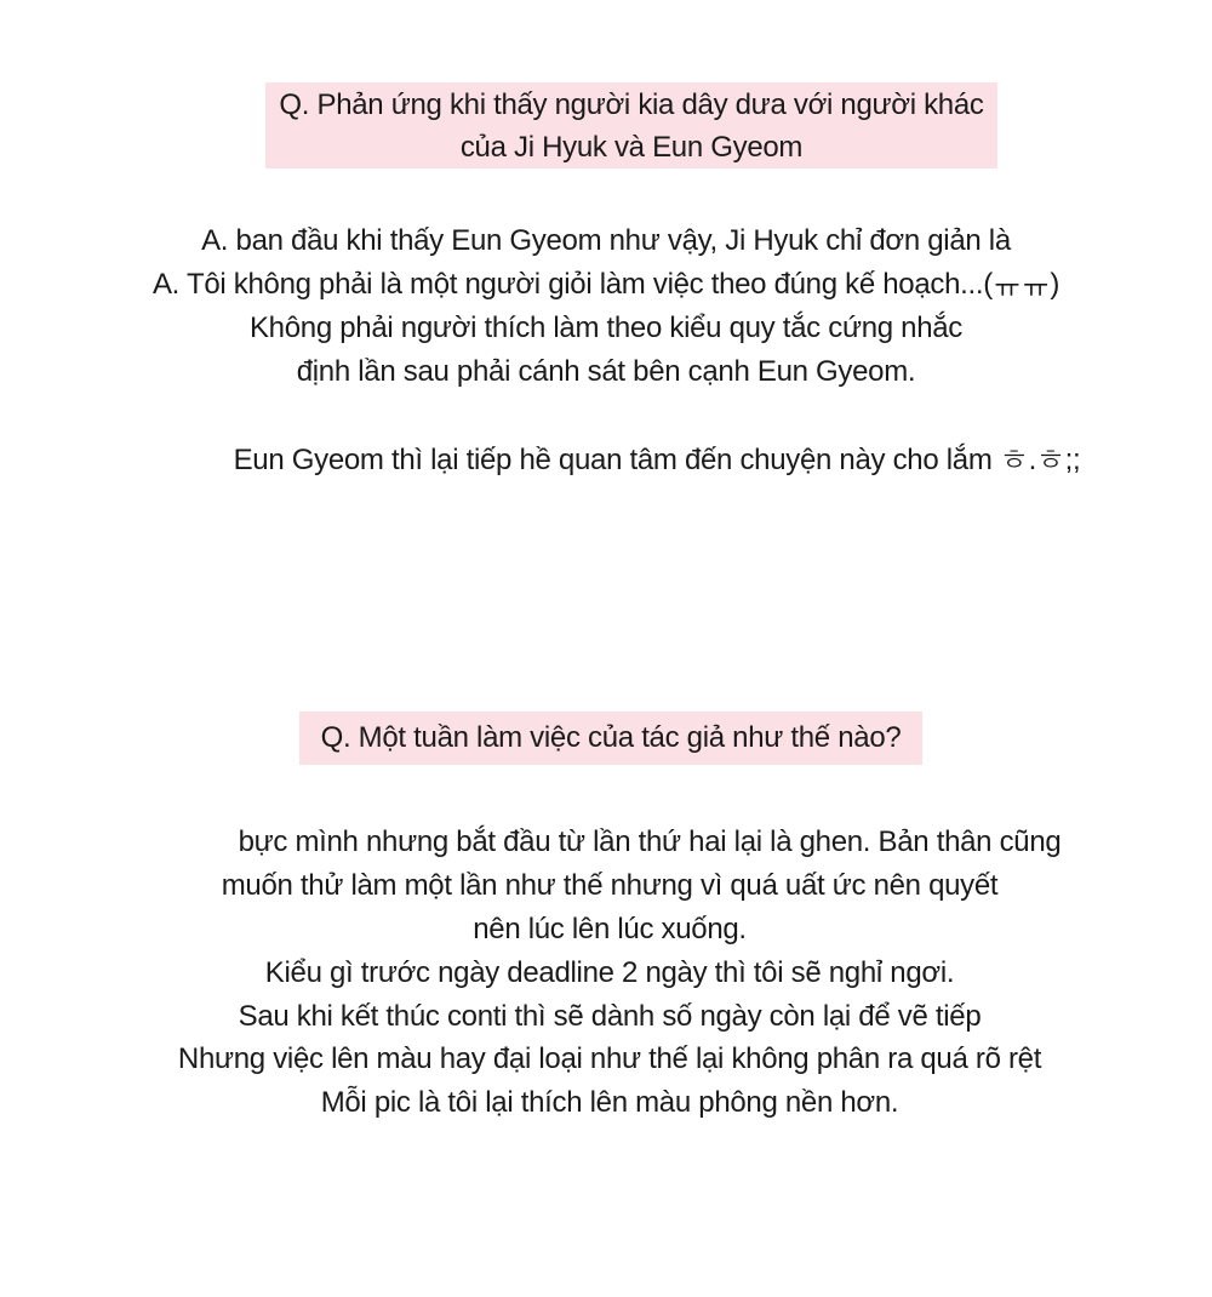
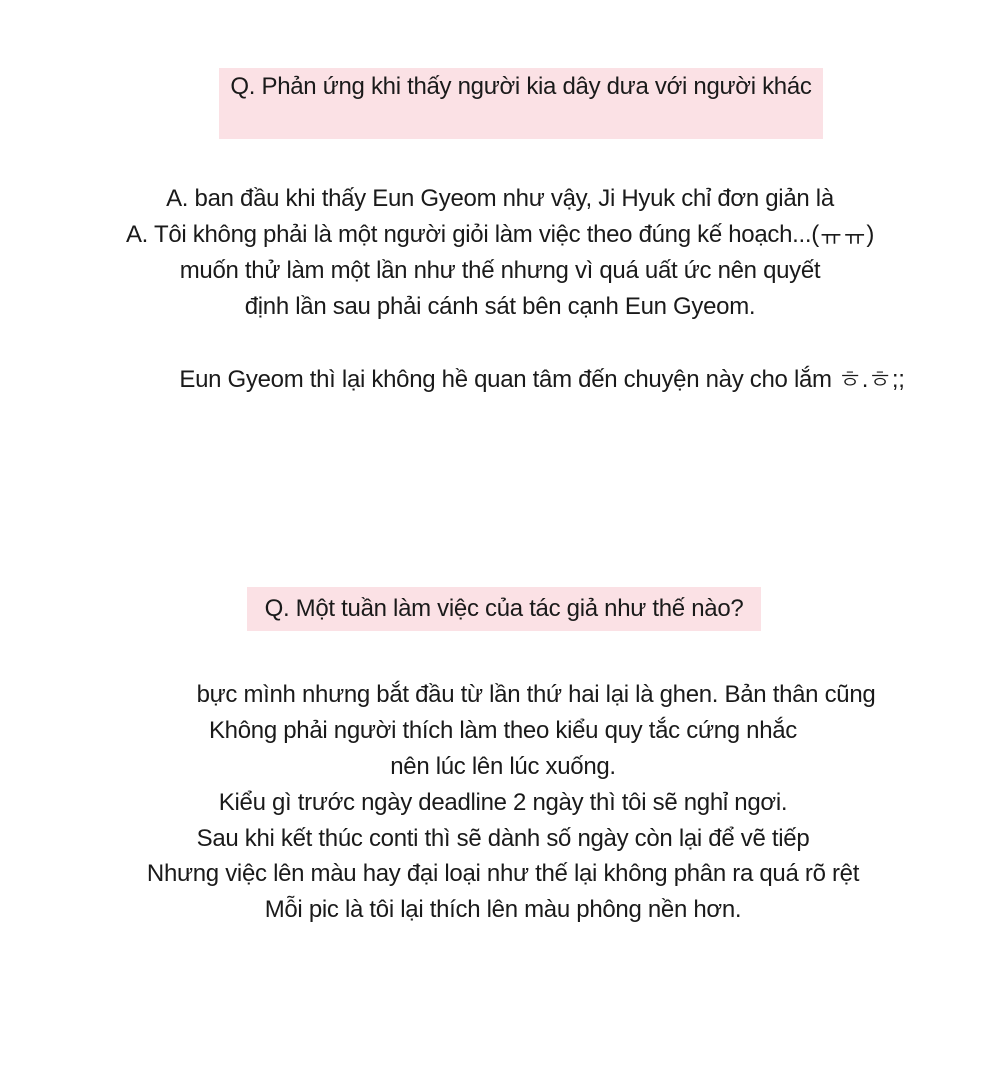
  Q. Phản ứng khi thấy người kia dây dưa với người khác
- của Ji Hyuk và Eun Gyeom
  A. ban đầu khi thấy Eun Gyeom như vậy, Ji Hyuk chỉ đơn giản là
  A. Tôi không phải là một người giỏi làm việc theo đúng kế hoạch...(ㅠㅠ)
- Không phải người thích làm theo kiểu quy tắc cứng nhắc
+ muốn thử làm một lần như thế nhưng vì quá uất ức nên quyết
  định lần sau phải cánh sát bên cạnh Eun Gyeom.
- Eun Gyeom thì lại tiếp hề quan tâm đến chuyện này cho lắm ㅎ.ㅎ;;
+ Eun Gyeom thì lại không hề quan tâm đến chuyện này cho lắm ㅎ.ㅎ;;
  Q. Một tuần làm việc của tác giả như thế nào?
  bực mình nhưng bắt đầu từ lần thứ hai lại là ghen. Bản thân cũng
- muốn thử làm một lần như thế nhưng vì quá uất ức nên quyết
+ Không phải người thích làm theo kiểu quy tắc cứng nhắc
  nên lúc lên lúc xuống.
  Kiểu gì trước ngày deadline 2 ngày thì tôi sẽ nghỉ ngơi.
  Sau khi kết thúc conti thì sẽ dành số ngày còn lại để vẽ tiếp
  Nhưng việc lên màu hay đại loại như thế lại không phân ra quá rõ rệt
  Mỗi pic là tôi lại thích lên màu phông nền hơn.
